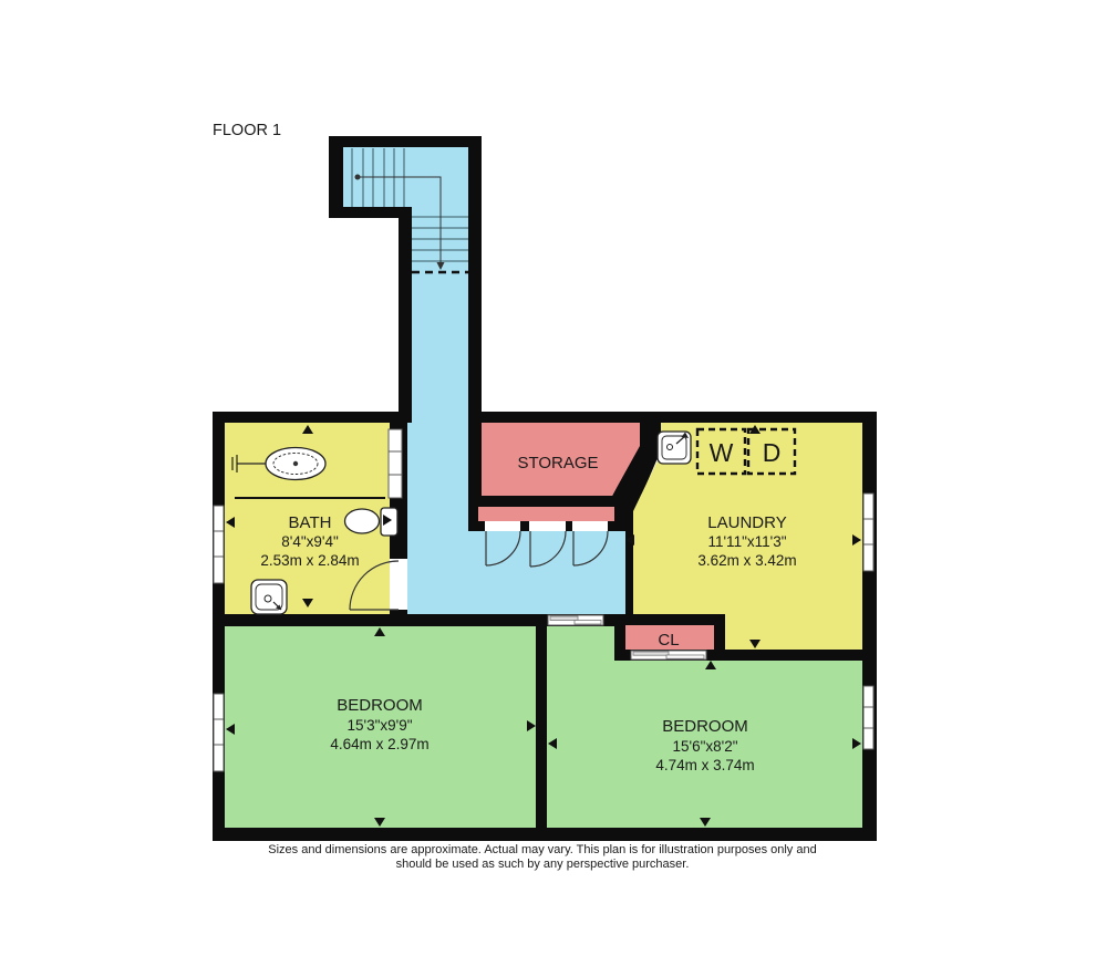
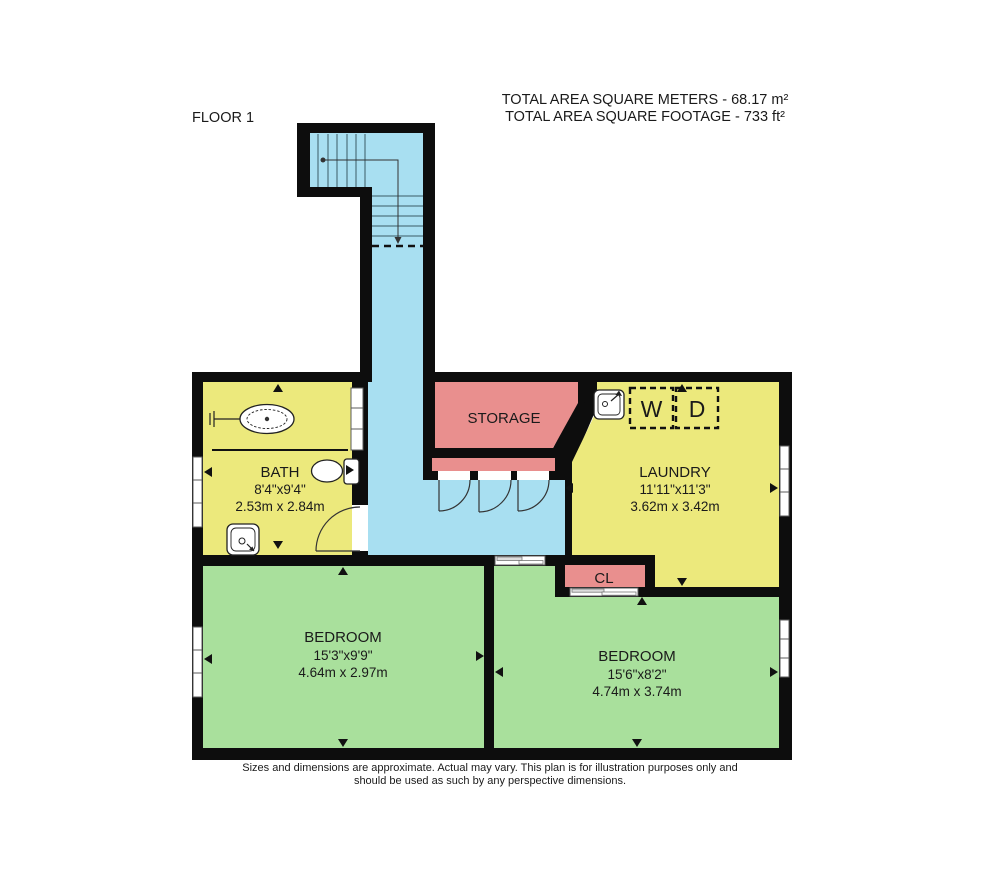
  W
  D
  FLOOR 1
+ TOTAL AREA SQUARE METERS - 68.17 m²
+ TOTAL AREA SQUARE FOOTAGE - 733 ft²
  BATH
  8'4"x9'4"
  2.53m x 2.84m
  STORAGE
  LAUNDRY
  11'11"x11'3"
  3.62m x 3.42m
  CL
  BEDROOM
  15'3"x9'9"
  4.64m x 2.97m
  BEDROOM
  15'6"x8'2"
  4.74m x 3.74m
  Sizes and dimensions are approximate. Actual may vary. This plan is for illustration purposes only and
- should be used as such by any perspective purchaser.
+ should be used as such by any perspective dimensions.
